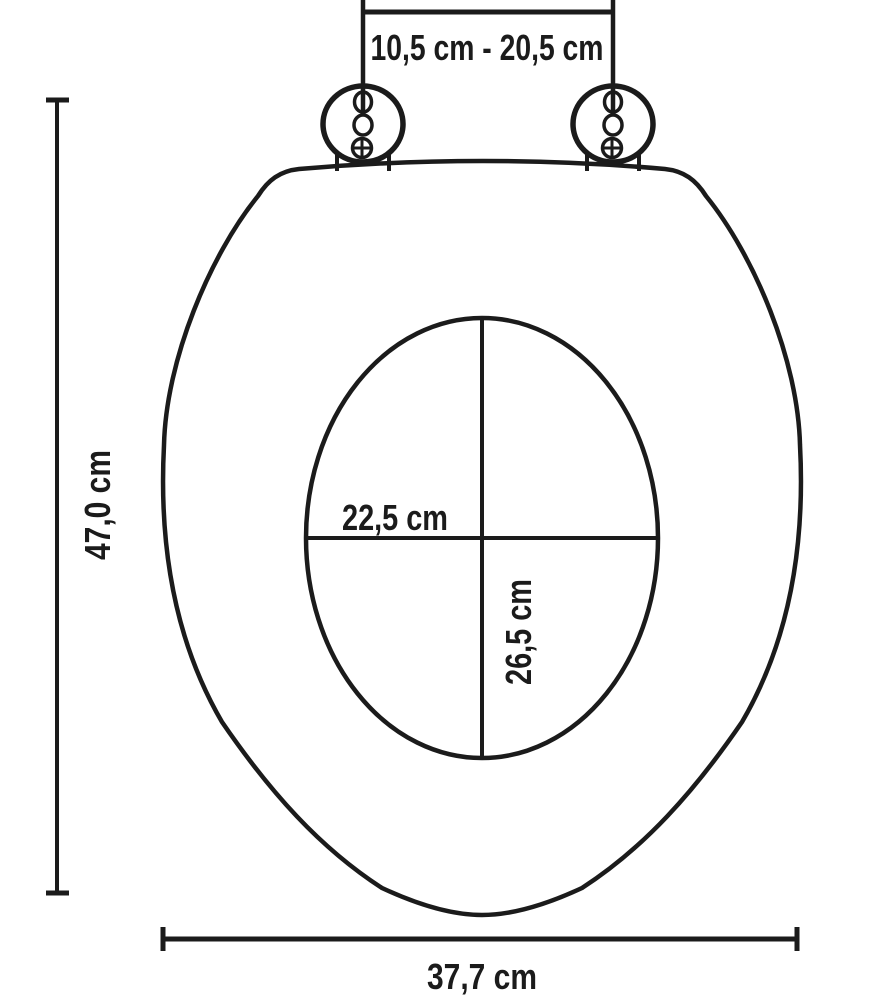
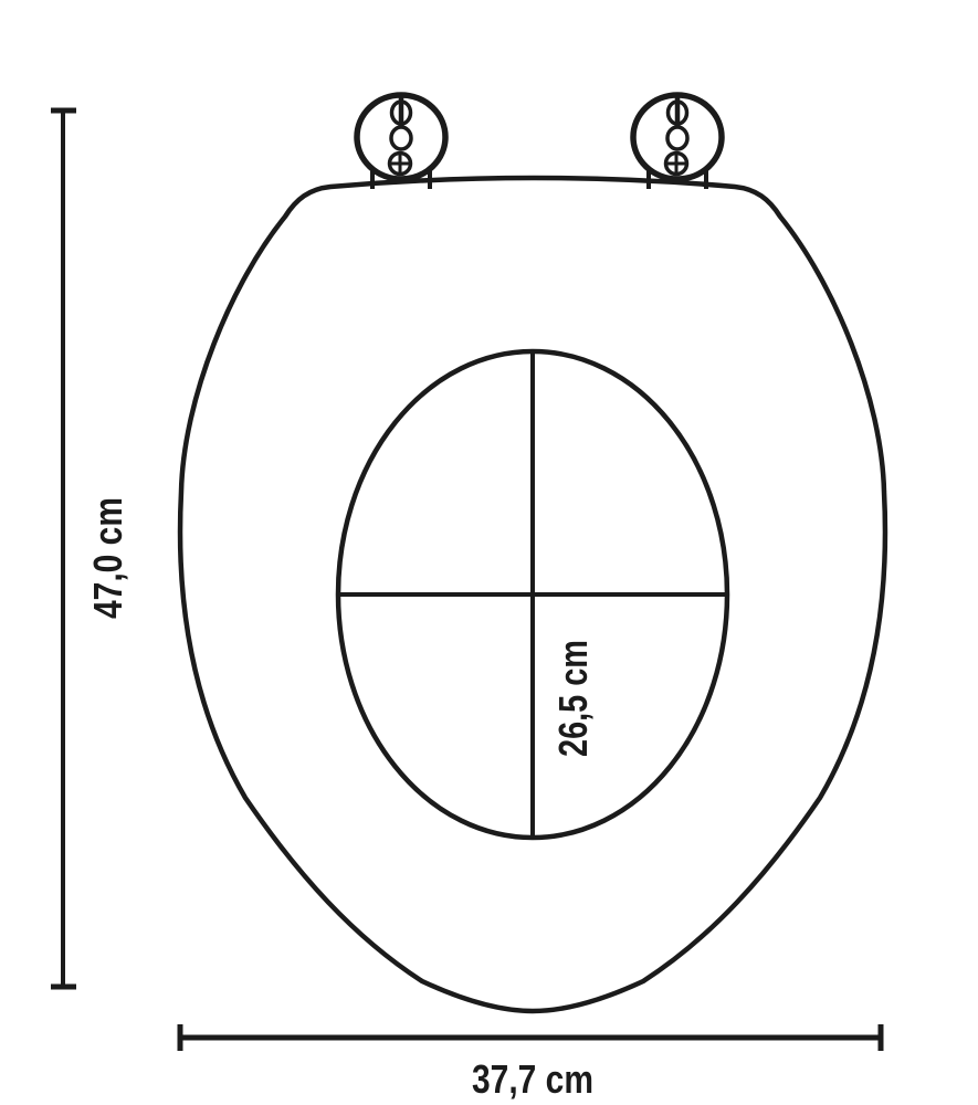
- 10,5 cm - 20,5 cm
- 22,5 cm
  37,7 cm
